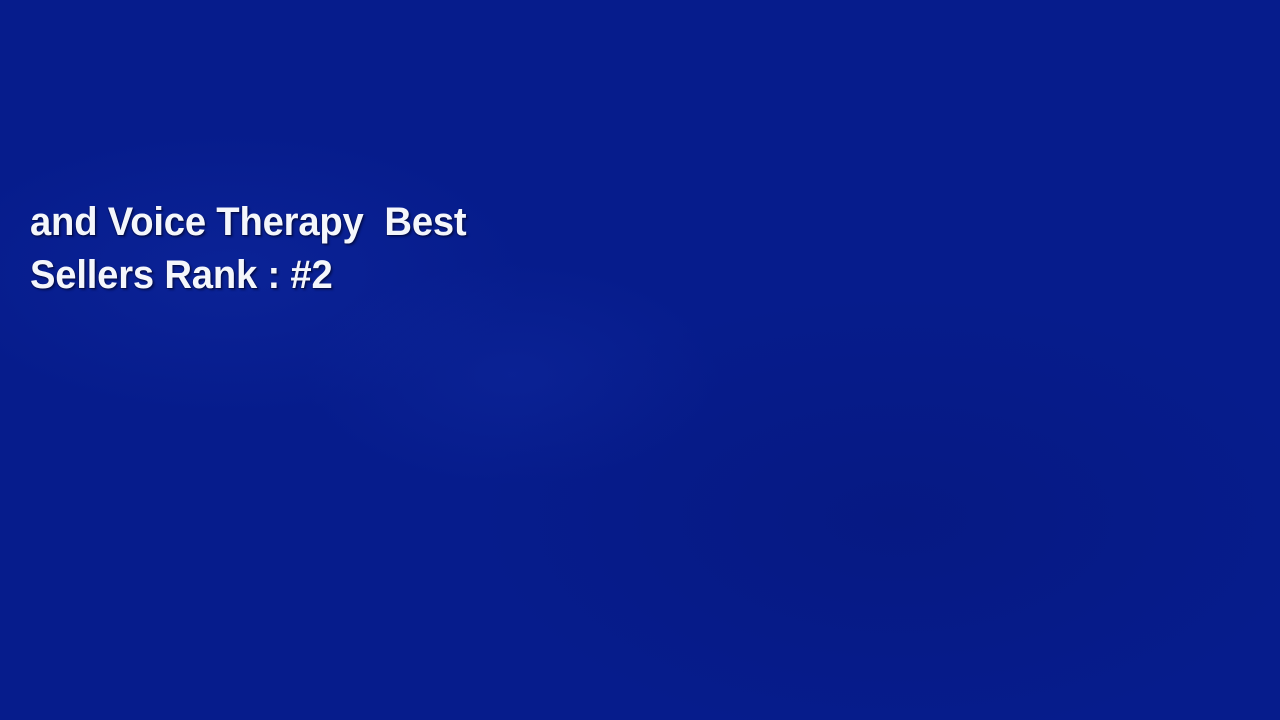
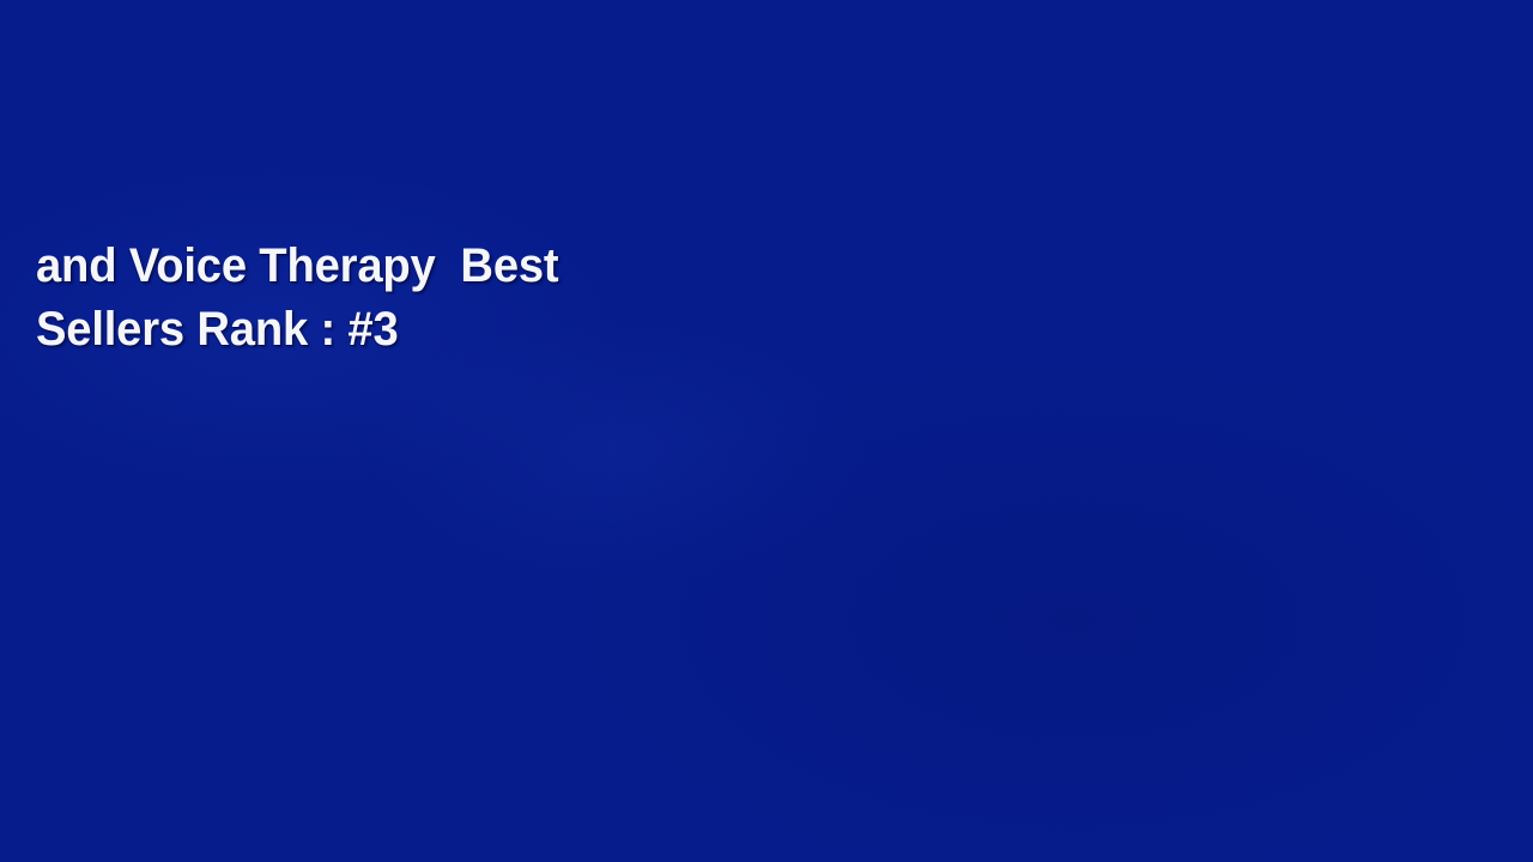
  and Voice Therapy Best
- Sellers Rank : #2
+ Sellers Rank : #3
